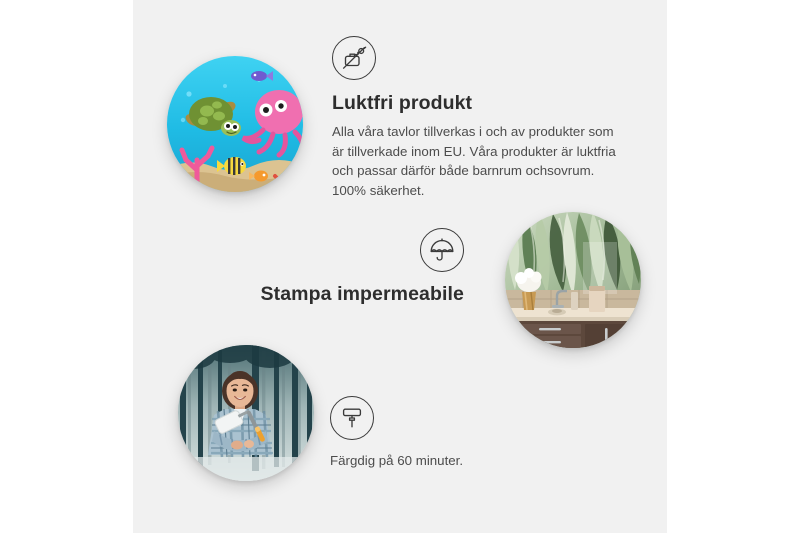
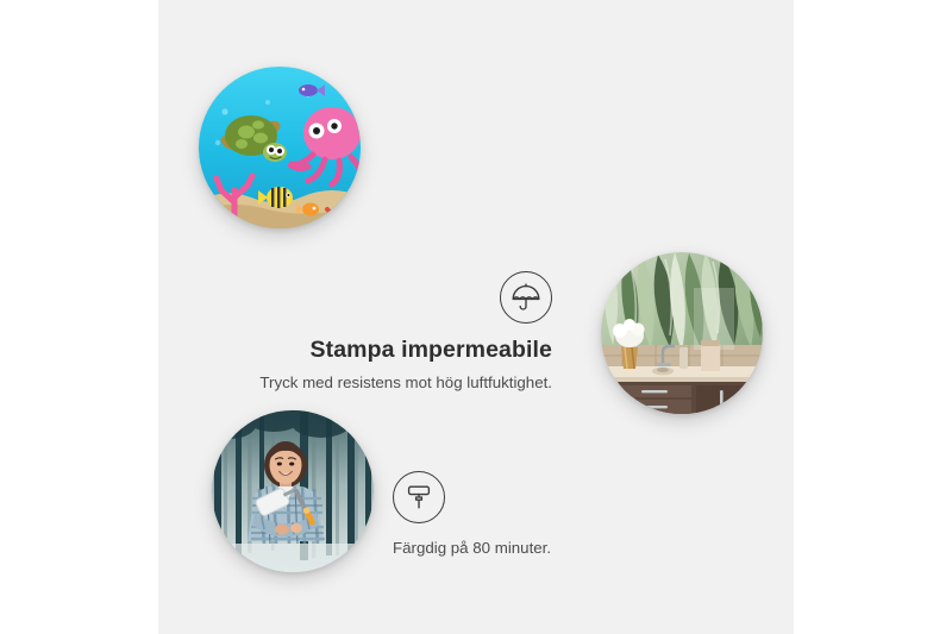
- Luktfri produkt
- Alla våra tavlor tillverkas i och av produkter som är tillverkade inom EU. Våra produkter är luktfria och passar därför både barnrum ochsovrum. 100% säkerhet.
  Stampa impermeabile
+ Tryck med resistens mot hög luftfuktighet.
- Färgdig på 60 minuter.
+ Färgdig på 80 minuter.
